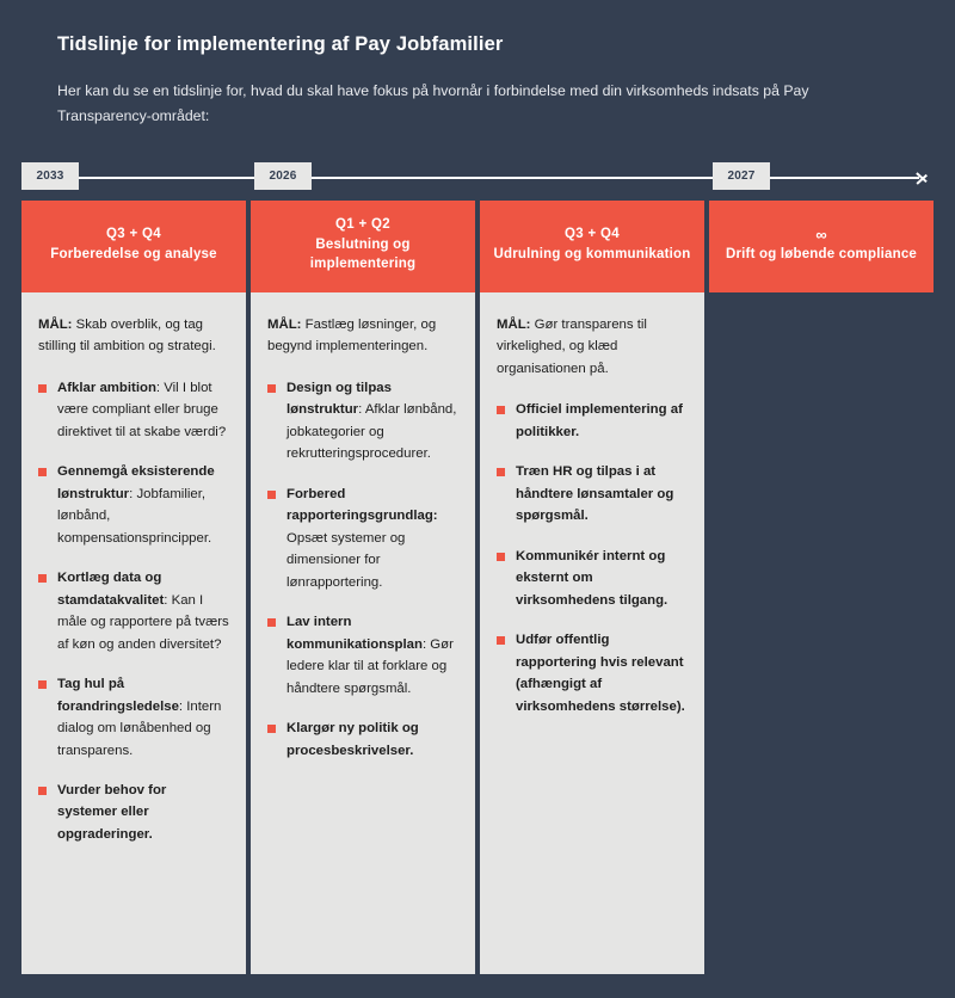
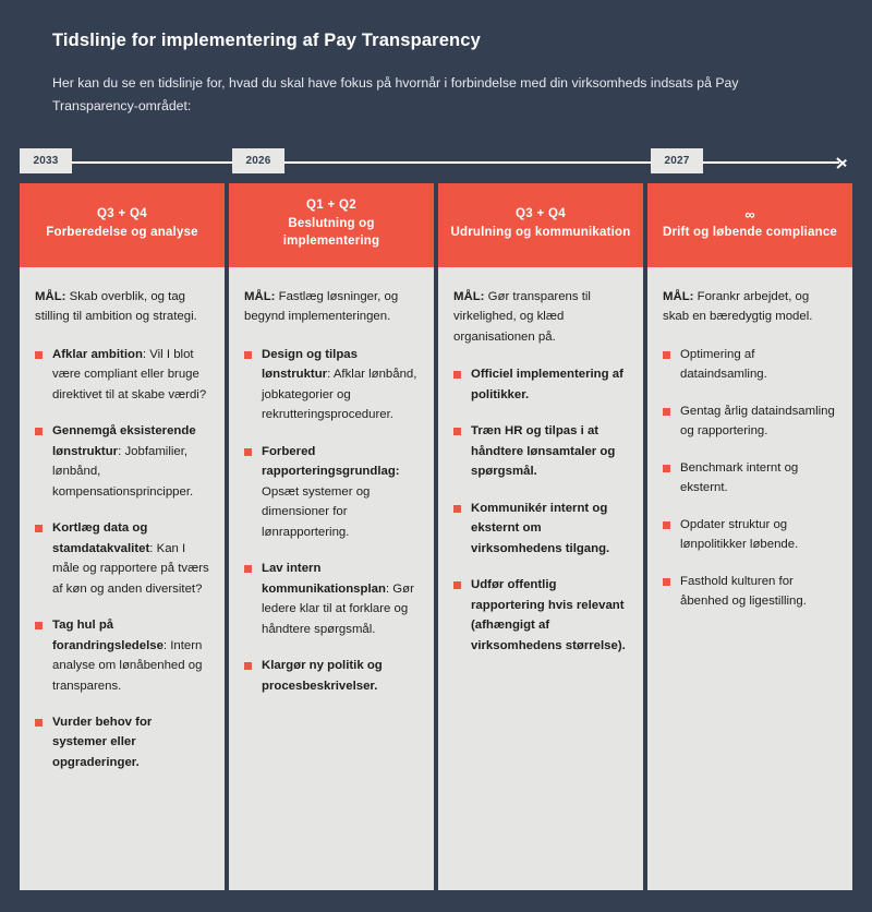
- Tidslinje for implementering af Pay Jobfamilier
+ Tidslinje for implementering af Pay Transparency
  Her kan du se en tidslinje for, hvad du skal have fokus på hvornår i forbindelse med din virksomheds indsats på Pay Transparency-området:
  2033
  2026
  2027
  Q3 + Q4
  Forberedelse og analyse
  MÅL: Skab overblik, og tag stilling til ambition og strategi.
  Afklar ambition: Vil I blot være compliant eller bruge direktivet til at skabe værdi?
  Gennemgå eksisterende lønstruktur: Jobfamilier, lønbånd, kompensationsprincipper.
  Kortlæg data og stamdatakvalitet: Kan I måle og rapportere på tværs af køn og anden diversitet?
- Tag hul på forandringsledelse: Intern dialog om lønåbenhed og transparens.
+ Tag hul på forandringsledelse: Intern analyse om lønåbenhed og transparens.
  Vurder behov for systemer eller opgraderinger.
  Q1 + Q2
  Beslutning og implementering
  MÅL: Fastlæg løsninger, og begynd implementeringen.
  Design og tilpas lønstruktur: Afklar lønbånd, jobkategorier og rekrutteringsprocedurer.
  Forbered rapporteringsgrundlag: Opsæt systemer og dimensioner for lønrapportering.
  Lav intern kommunikationsplan: Gør ledere klar til at forklare og håndtere spørgsmål.
  Klargør ny politik og procesbeskrivelser.
  Q3 + Q4
  Udrulning og kommunikation
  MÅL: Gør transparens til virkelighed, og klæd organisationen på.
  Officiel implementering af politikker.
  Træn HR og tilpas i at håndtere lønsamtaler og spørgsmål.
  Kommunikér internt og eksternt om virksomhedens tilgang.
  Udfør offentlig rapportering hvis relevant (afhængigt af virksomhedens størrelse).
  ∞
  Drift og løbende compliance
+ MÅL: Forankr arbejdet, og skab en bæredygtig model.
+ Optimering af dataindsamling.
+ Gentag årlig dataindsamling og rapportering.
+ Benchmark internt og eksternt.
+ Opdater struktur og lønpolitikker løbende.
+ Fasthold kulturen for åbenhed og ligestilling.
